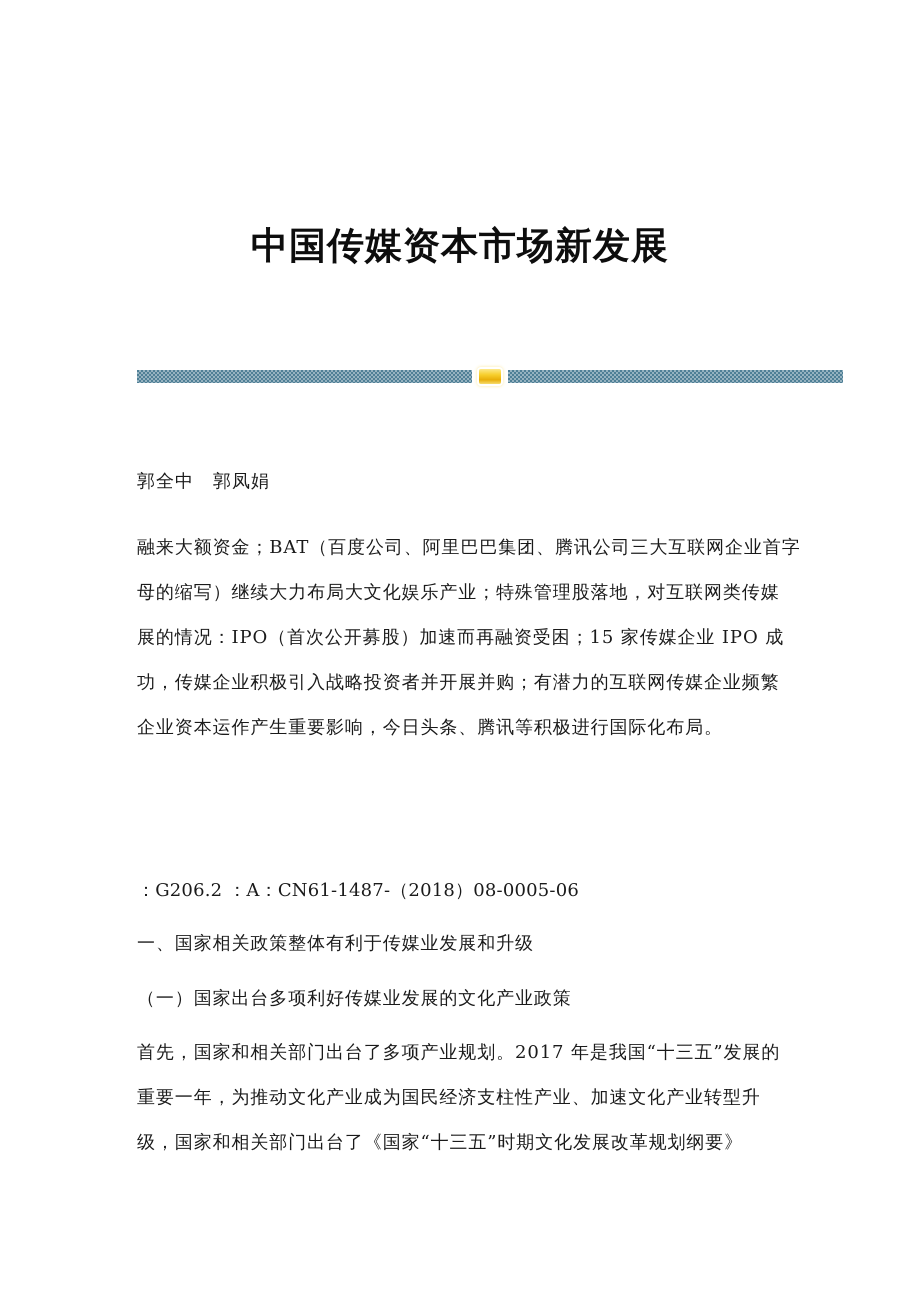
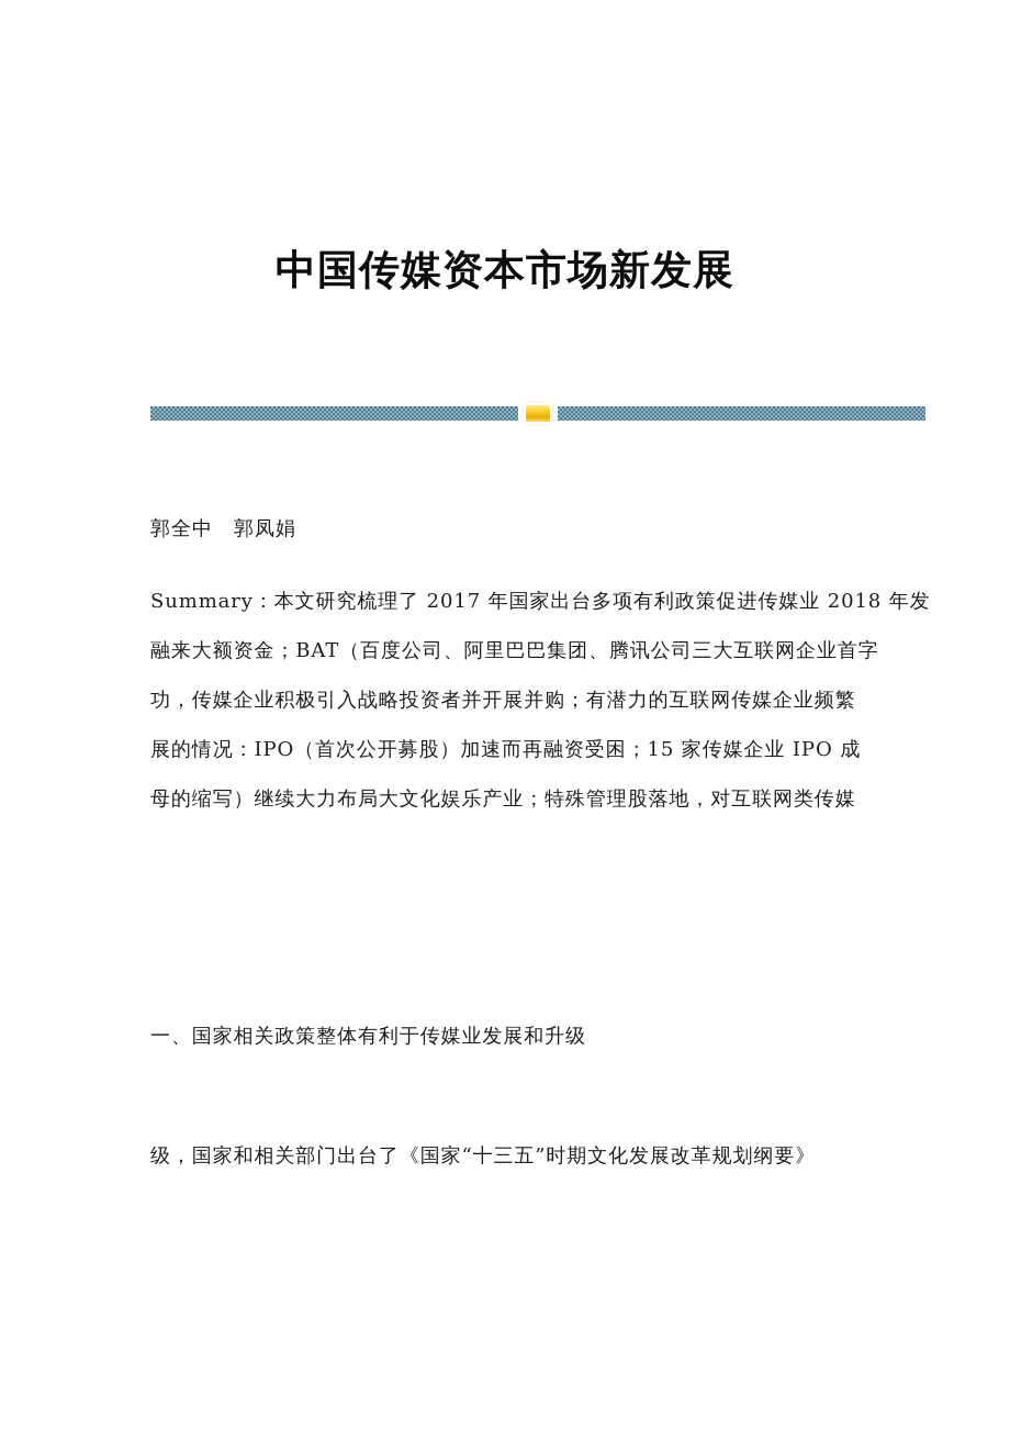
  中国传媒资本市场新发展
  郭全中 郭凤娟
+ Summary：本文研究梳理了 2017 年国家出台多项有利政策促进传媒业 2018 年发
  融来大额资金；BAT（百度公司、阿里巴巴集团、腾讯公司三大互联网企业首字
- 母的缩写）继续大力布局大文化娱乐产业；特殊管理股落地，对互联网类传媒
+ 功，传媒企业积极引入战略投资者并开展并购；有潜力的互联网传媒企业频繁
  展的情况：IPO（首次公开募股）加速而再融资受困；15 家传媒企业 IPO 成
- 功，传媒企业积极引入战略投资者并开展并购；有潜力的互联网传媒企业频繁
+ 母的缩写）继续大力布局大文化娱乐产业；特殊管理股落地，对互联网类传媒
- 企业资本运作产生重要影响，今日头条、腾讯等积极进行国际化布局。
- ：G206.2 ：A：CN61-1487-（2018）08-0005-06
  一、国家相关政策整体有利于传媒业发展和升级
- （一）国家出台多项利好传媒业发展的文化产业政策
- 首先，国家和相关部门出台了多项产业规划。2017 年是我国“十三五”发展的
- 重要一年，为推动文化产业成为国民经济支柱性产业、加速文化产业转型升
  级，国家和相关部门出台了《国家“十三五”时期文化发展改革规划纲要》
